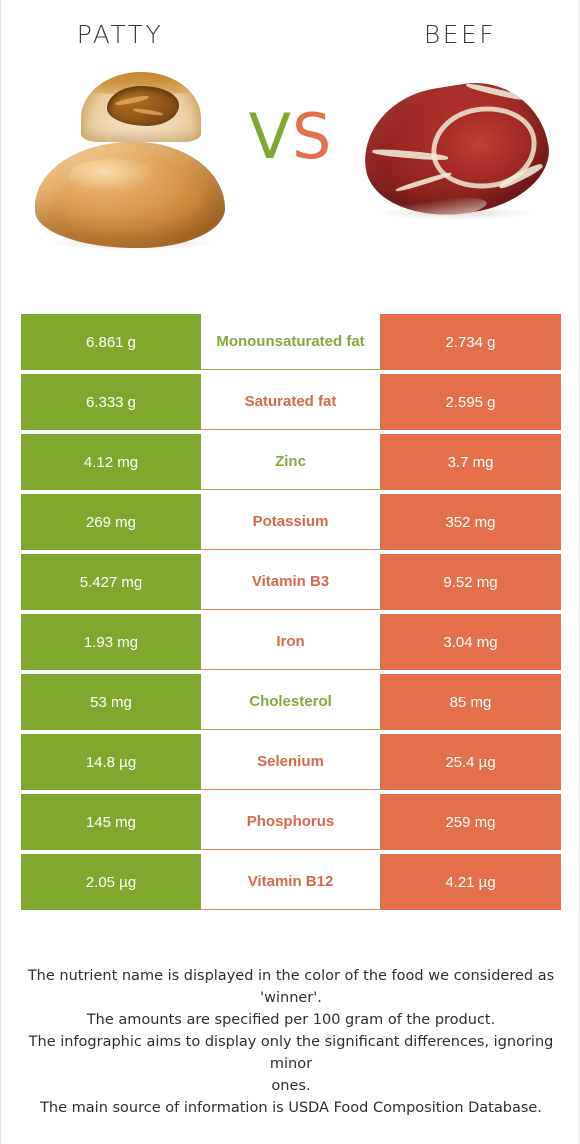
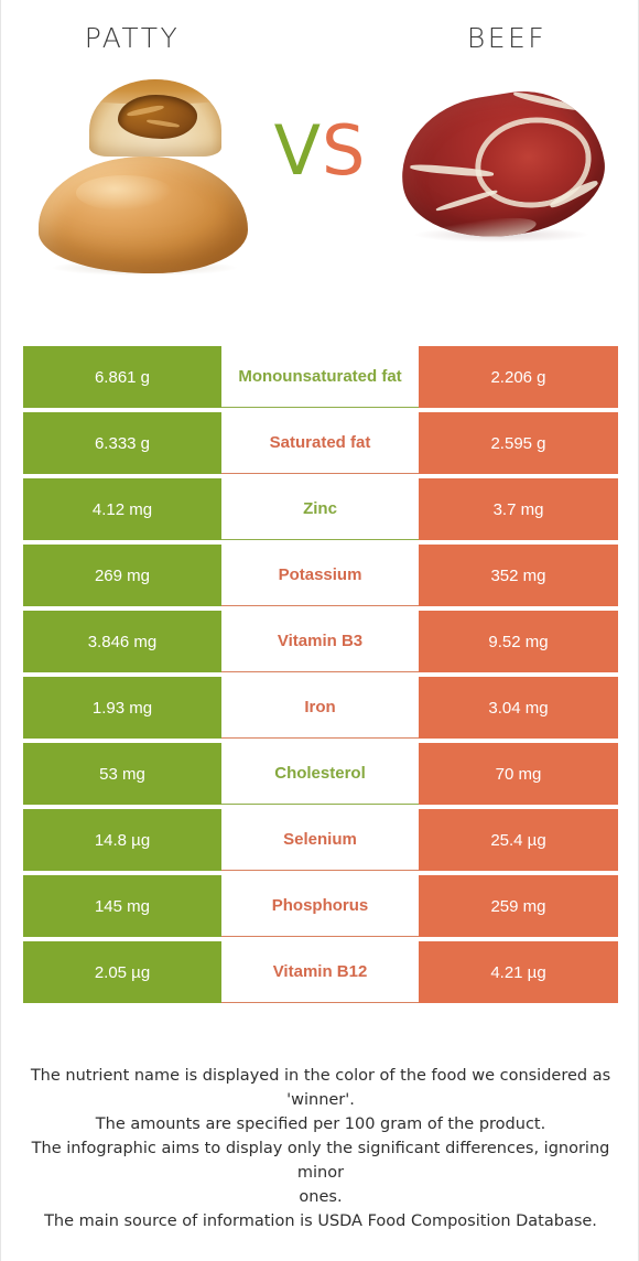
  PATTY
  BEEF
  VS
  6.861 g
  Monounsaturated fat
- 2.734 g
+ 2.206 g
  6.333 g
  Saturated fat
  2.595 g
  4.12 mg
  Zinc
  3.7 mg
  269 mg
  Potassium
  352 mg
- 5.427 mg
+ 3.846 mg
  Vitamin B3
  9.52 mg
  1.93 mg
  Iron
  3.04 mg
  53 mg
  Cholesterol
- 85 mg
+ 70 mg
  14.8 µg
  Selenium
  25.4 µg
  145 mg
  Phosphorus
  259 mg
  2.05 µg
  Vitamin B12
  4.21 µg
  The nutrient name is displayed in the color of the food we considered as
  'winner'.
  The amounts are specified per 100 gram of the product.
  The infographic aims to display only the significant differences, ignoring minor
  ones.
  The main source of information is USDA Food Composition Database.
